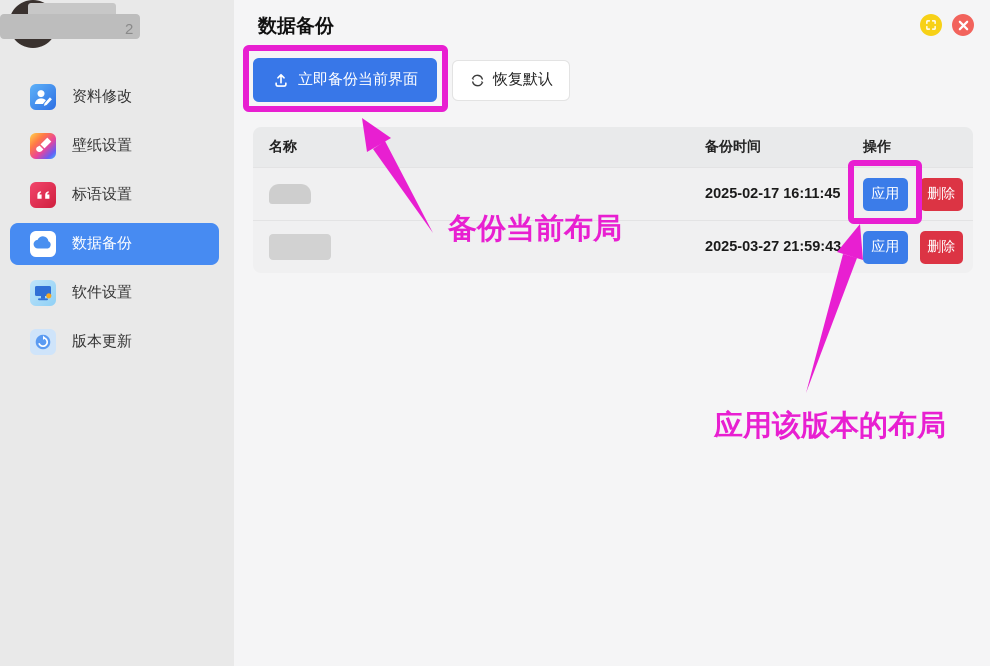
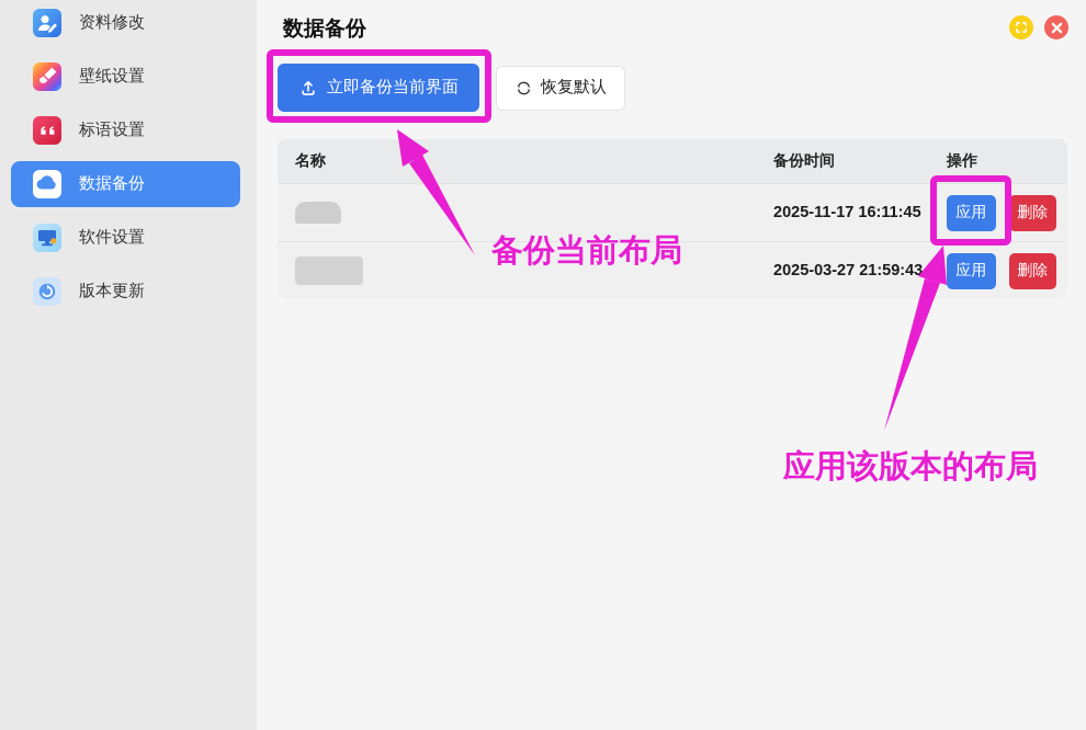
- 2
  资料修改
  壁纸设置
  标语设置
  数据备份
  软件设置
  版本更新
  数据备份
  立即备份当前界面
  恢复默认
  名称
  备份时间
  操作
- 2025-02-17 16:11:45
+ 2025-11-17 16:11:45
  应用
  删除
  2025-03-27 21:59:43
  应用
  删除
  备份当前布局
  应用该版本的布局
